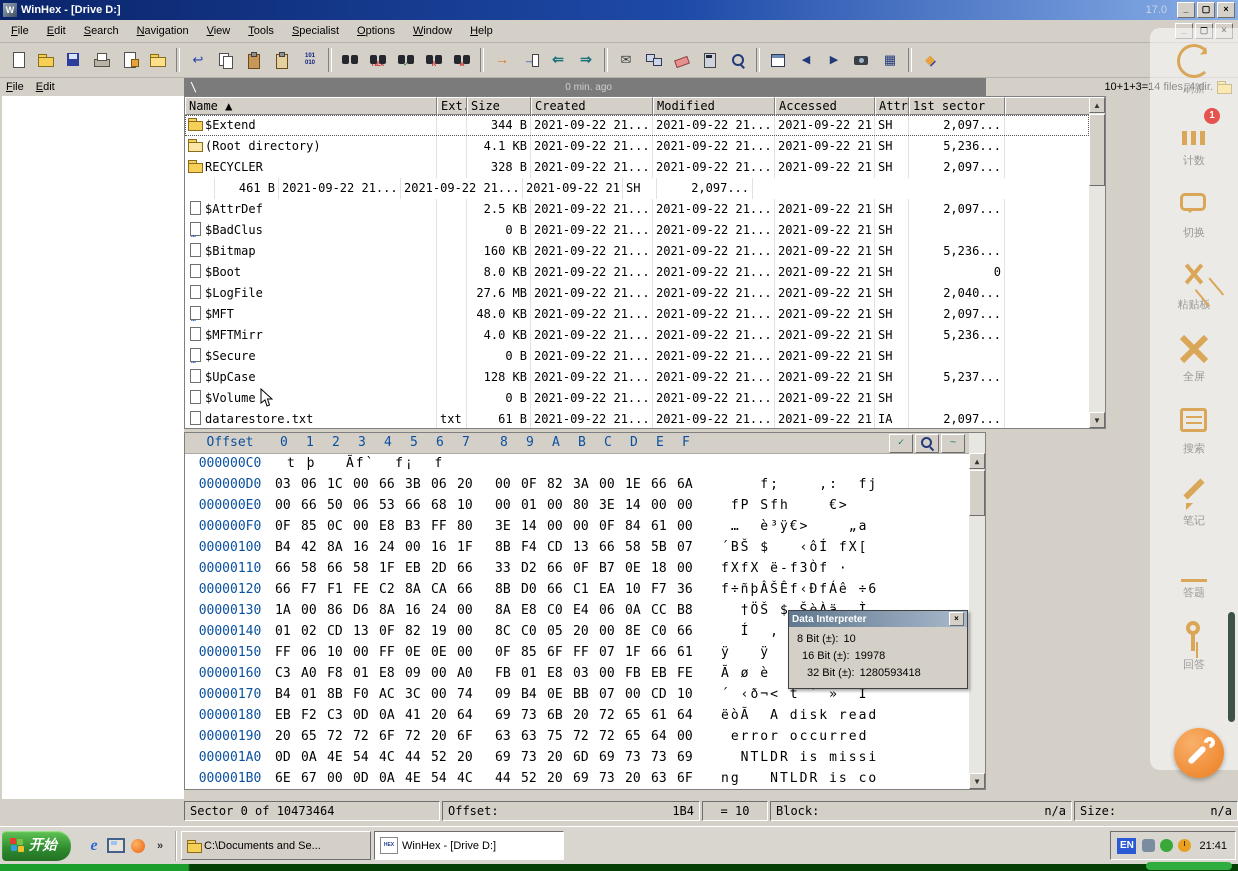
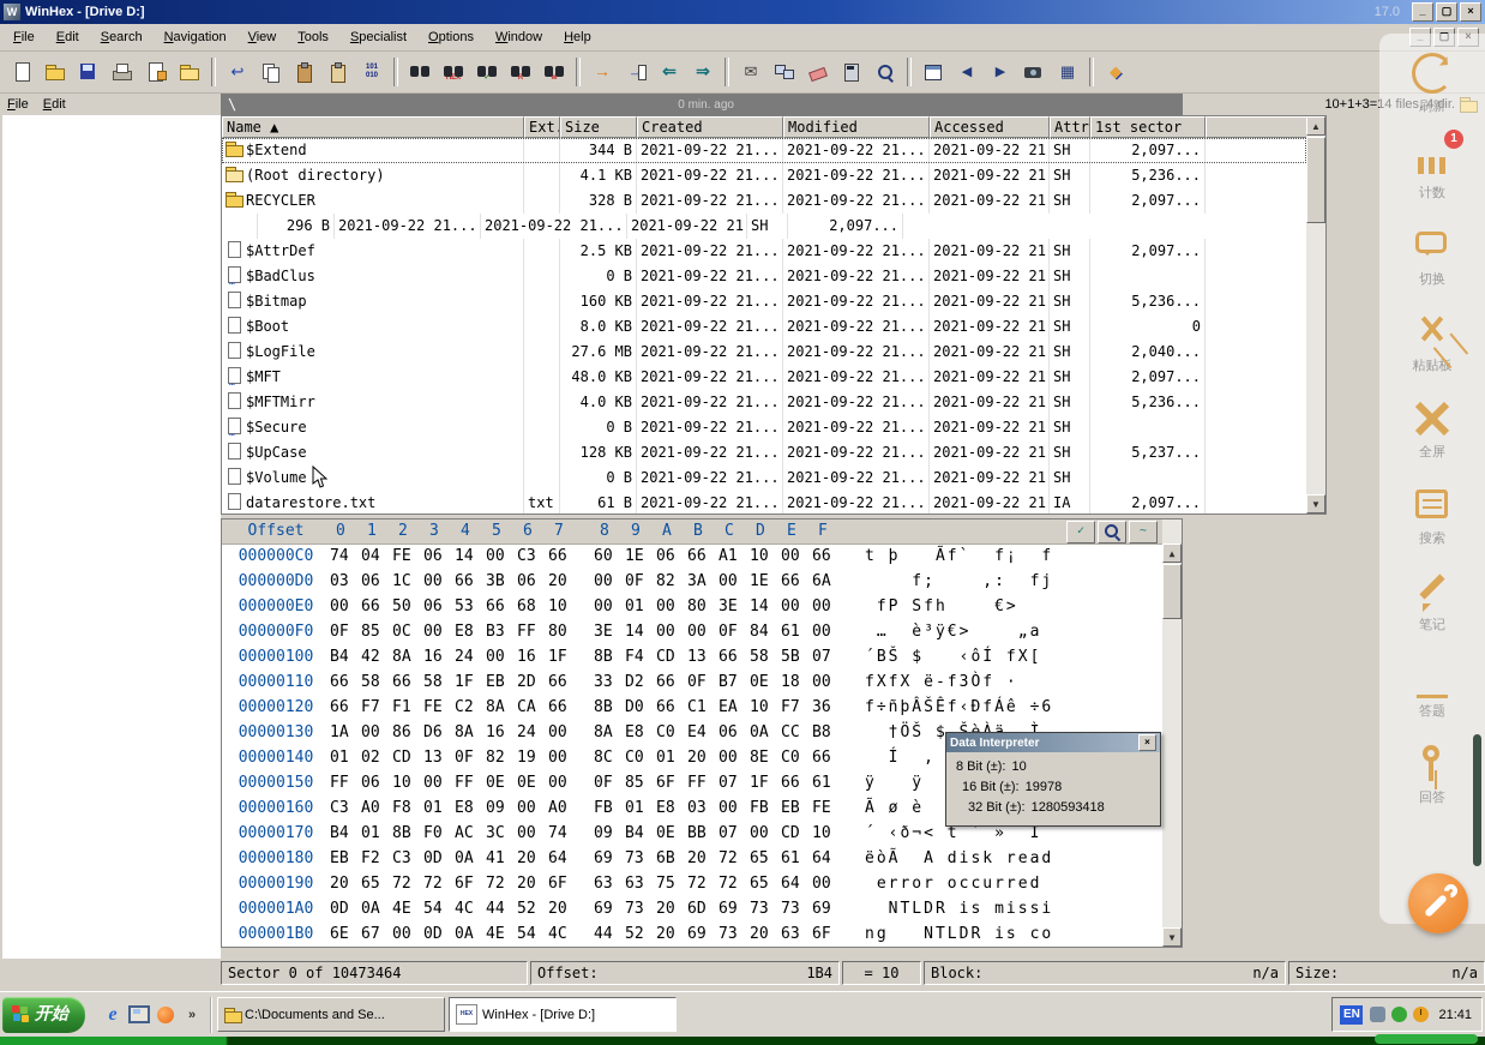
  W
  WinHex - [Drive D:]
  17.0
  _
  ▢
  ×
  File Edit Search Navigation View Tools Specialist Options Window Help
  _
  ▢
  ×
  ↩
  →
  →
  ⇐
  ⇒
  ✉
  ◀
  ▶
  ▦
  ◆
  File
  Edit
  \
  0 min. ago
  10+1+3=14 files, 4 dir.
  Name ▲
  Ext
  Size
  Created
  Modified
  Accessed
  Attr
  1st sector
  $Extend
  344 B
  2021-09-22 21...
  2021-09-22 21...
  2021-09-22 21
  SH
  2,097...
  (Root directory)
  4.1 KB
  2021-09-22 21...
  2021-09-22 21...
  2021-09-22 21
  SH
  5,236...
  RECYCLER
  328 B
  2021-09-22 21...
  2021-09-22 21...
  2021-09-22 21
  SH
  2,097...
- 461 B
+ 296 B
  2021-09-22 21...
  2021-09-22 21...
  2021-09-22 21
  SH
  2,097...
  $AttrDef
  2.5 KB
  2021-09-22 21...
  2021-09-22 21...
  2021-09-22 21
  SH
  2,097...
  $BadClus
  0 B
  2021-09-22 21...
  2021-09-22 21...
  2021-09-22 21
  SH
  $Bitmap
  160 KB
  2021-09-22 21...
  2021-09-22 21...
  2021-09-22 21
  SH
  5,236...
  $Boot
  8.0 KB
  2021-09-22 21...
  2021-09-22 21...
  2021-09-22 21
  SH
  0
  $LogFile
  27.6 MB
  2021-09-22 21...
  2021-09-22 21...
  2021-09-22 21
  SH
  2,040...
  $MFT
  48.0 KB
  2021-09-22 21...
  2021-09-22 21...
  2021-09-22 21
  SH
  2,097...
  $MFTMirr
  4.0 KB
  2021-09-22 21...
  2021-09-22 21...
  2021-09-22 21
  SH
  5,236...
  $Secure
  0 B
  2021-09-22 21...
  2021-09-22 21...
  2021-09-22 21
  SH
  $UpCase
  128 KB
  2021-09-22 21...
  2021-09-22 21...
  2021-09-22 21
  SH
  5,237...
  $Volume
  0 B
  2021-09-22 21...
  2021-09-22 21...
  2021-09-22 21
  SH
  datarestore.txt
  txt
  61 B
  2021-09-22 21...
  2021-09-22 21...
  2021-09-22 21
  IA
  2,097...
  ▲
  ▼
  Offset
  0 1 2 3 4 5 6 7 8 9 A B C D E F
  ✓
  ~
  000000C0
+ 74 04 FE 06 14 00 C3 66 60 1E 06 66 A1 10 00 66
  t þ Ãf` f¡ f
  000000D0
  03 06 1C 00 66 3B 06 20 00 0F 82 3A 00 1E 66 6A
  f; ‚: fj
  000000E0
  00 66 50 06 53 66 68 10 00 01 00 80 3E 14 00 00
  fP Sfh €>
  000000F0
  0F 85 0C 00 E8 B3 FF 80 3E 14 00 00 0F 84 61 00
  … è³ÿ€> „a
  00000100
  B4 42 8A 16 24 00 16 1F 8B F4 CD 13 66 58 5B 07
  ´BŠ $ ‹ôÍ fX[
  00000110
  66 58 66 58 1F EB 2D 66 33 D2 66 0F B7 0E 18 00
  fXfX ë-f3Òf ·
  00000120
  66 F7 F1 FE C2 8A CA 66 8B D0 66 C1 EA 10 F7 36
  f÷ñþÂŠÊf‹ÐfÁê ÷6
  00000130
  1A 00 86 D6 8A 16 24 00 8A E8 C0 E4 06 0A CC B8
  00000140
- 01 02 CD 13 0F 82 19 00 8C C0 05 20 00 8E C0 66
+ 01 02 CD 13 0F 82 19 00 8C C0 01 20 00 8E C0 66
  00000150
  FF 06 10 00 FF 0E 0E 00 0F 85 6F FF 07 1F 66 61
  00000160
  C3 A0 F8 01 E8 09 00 A0 FB 01 E8 03 00 FB EB FE
  00000170
  B4 01 8B F0 AC 3C 00 74 09 B4 0E BB 07 00 CD 10
  ´ ‹ð¬< t ´ » Í
  00000180
  EB F2 C3 0D 0A 41 20 64 69 73 6B 20 72 65 61 64
  ëòÃ A disk read
  00000190
  20 65 72 72 6F 72 20 6F 63 63 75 72 72 65 64 00
  error occurred
  000001A0
  0D 0A 4E 54 4C 44 52 20 69 73 20 6D 69 73 73 69
  NTLDR is missi
  000001B0
  6E 67 00 0D 0A 4E 54 4C 44 52 20 69 73 20 63 6F
  ng NTLDR is co
  ▲
  ▼
  Data Interpreter
  ×
  8 Bit (±): 10
  16 Bit (±): 19978
  32 Bit (±): 1280593418
  Sector 0 of 10473464
  Offset:
  1B4
  = 10
  Block:
  n/a
  Size:
  n/a
  开始
  e
  »
  C:\Documents and Se...
  WinHex - [Drive D:]
  EN
  21:41
  刷新
  1
  计数
  切换
  粘贴板
  全屏
  搜索
  笔记
  答题
  回答
